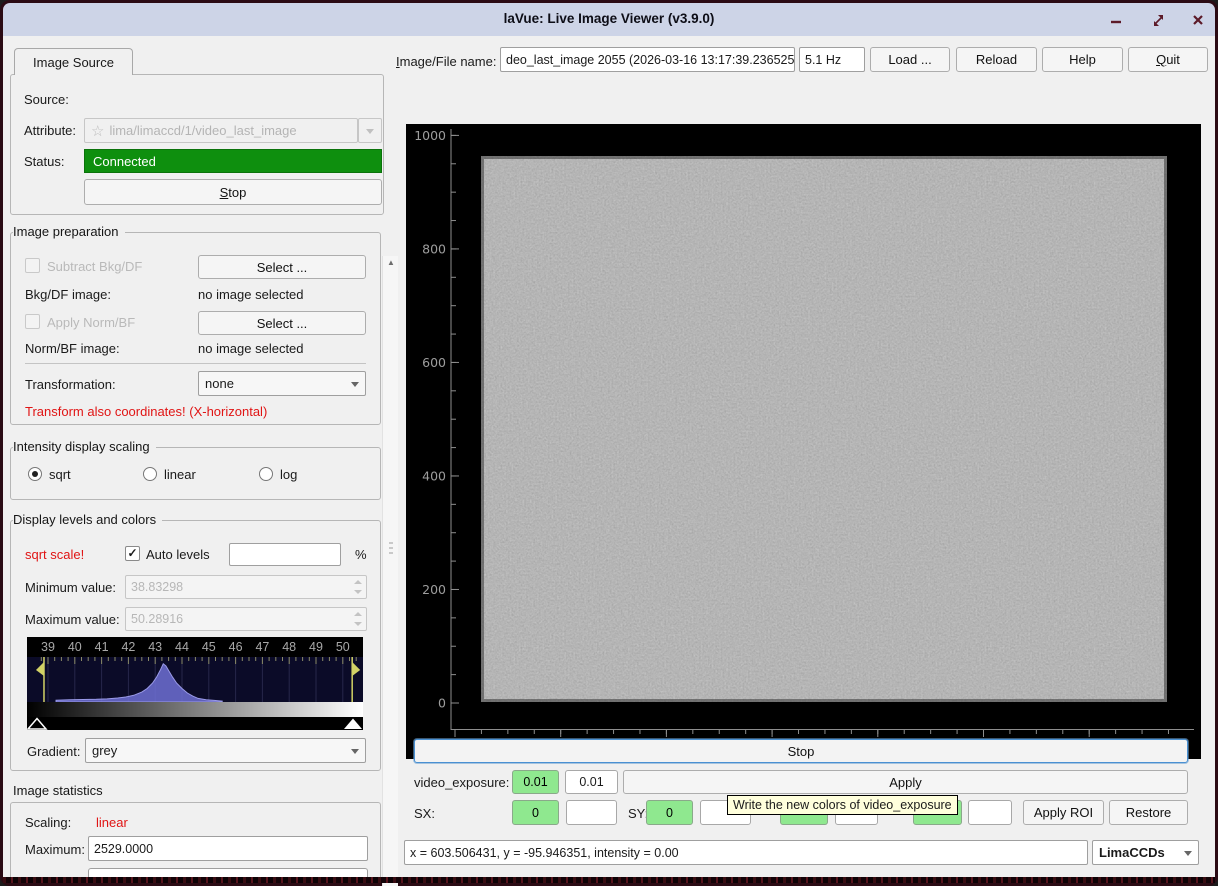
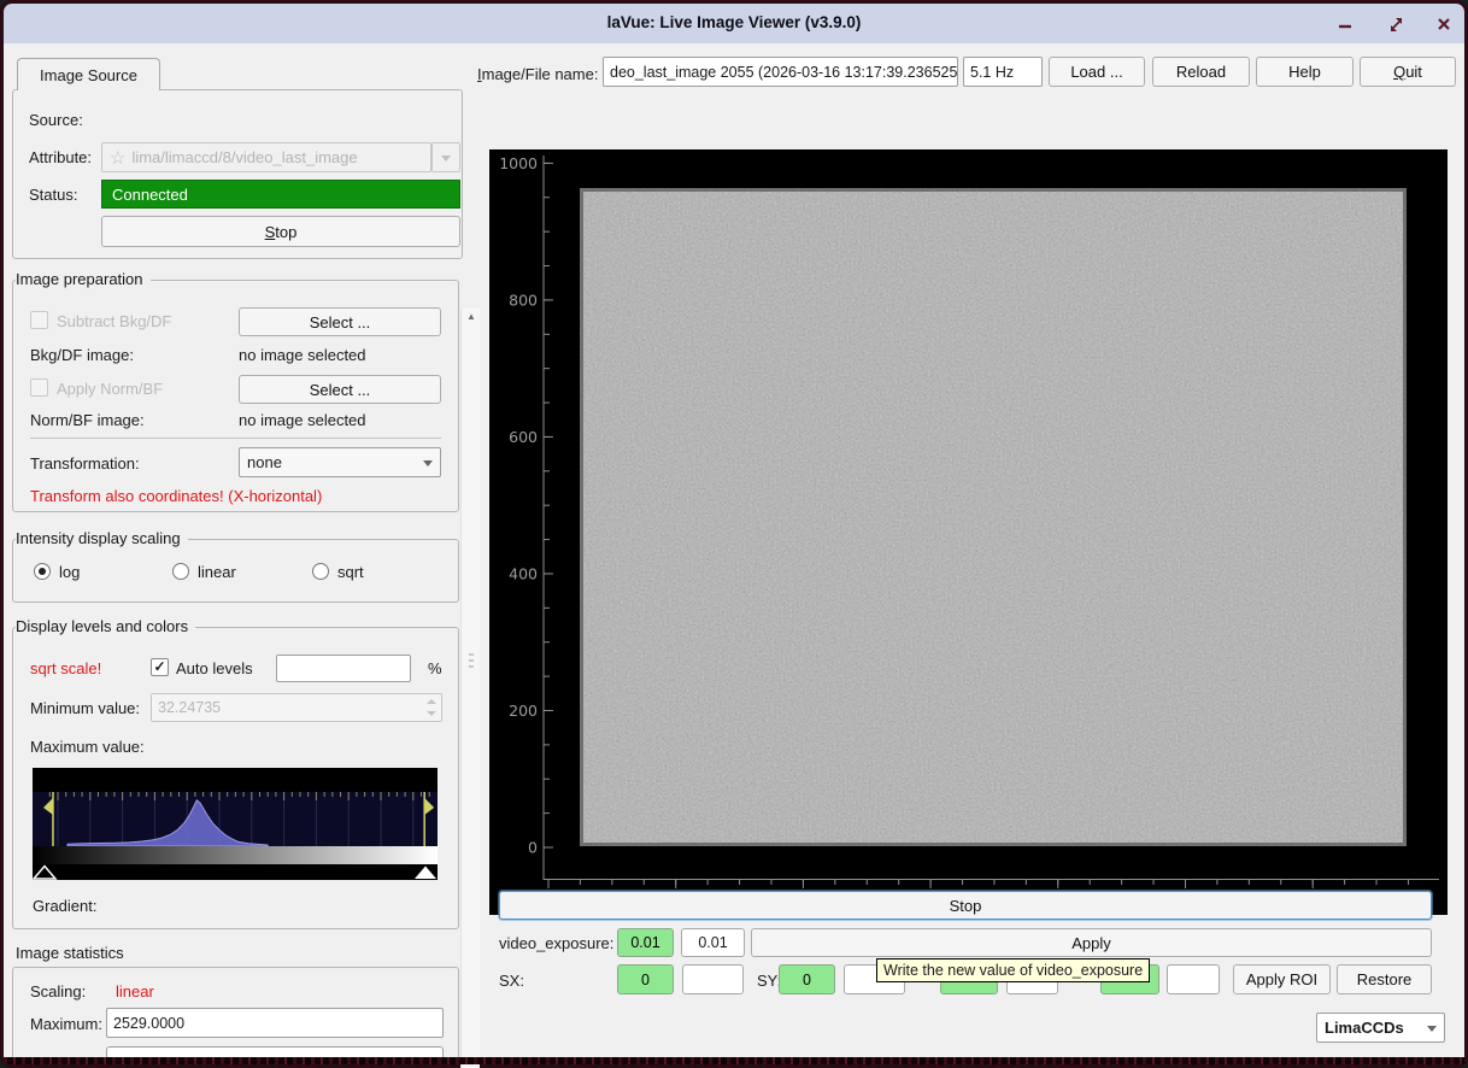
  laVue: Live Image Viewer (v3.9.0)
  Image/File name:
  deo_last_image 2055 (2026-03-16 13:17:39.236525
  5.1 Hz
  Load ...
  Reload
  Help
  Quit
  Image Source
  Source:
  Attribute:
  ☆
- lima/limaccd/1/video_last_image
+ lima/limaccd/8/video_last_image
  Status:
  Connected
  Stop
  Image preparation
  Subtract Bkg/DF
  Select ...
  Bkg/DF image:
  no image selected
  Apply Norm/BF
  Select ...
  Norm/BF image:
  no image selected
  Transformation:
  none
  Transform also coordinates! (X-horizontal)
  Intensity display scaling
- sqrt
+ log
  linear
- log
+ sqrt
  Display levels and colors
  sqrt scale!
  ✓
  Auto levels
  %
  Minimum value:
- 38.83298
+ 32.24735
  Maximum value:
- 50.28916
- 39
- 40
- 41
- 42
- 43
- 44
- 45
- 46
- 47
- 48
- 49
- 50
  Gradient:
- grey
  Image statistics
  Scaling:
  linear
  Maximum:
  2529.0000
  ▲
  0
  200
  400
  600
  800
  1000
  Stop
  video_exposure:
  0.01
  0.01
  Apply
  SX:
  0
  0
  Apply ROI
  Restore
- Write the new colors of video_exposure
+ Write the new value of video_exposure
- x = 603.506431, y = -95.946351, intensity = 0.00
  LimaCCDs
